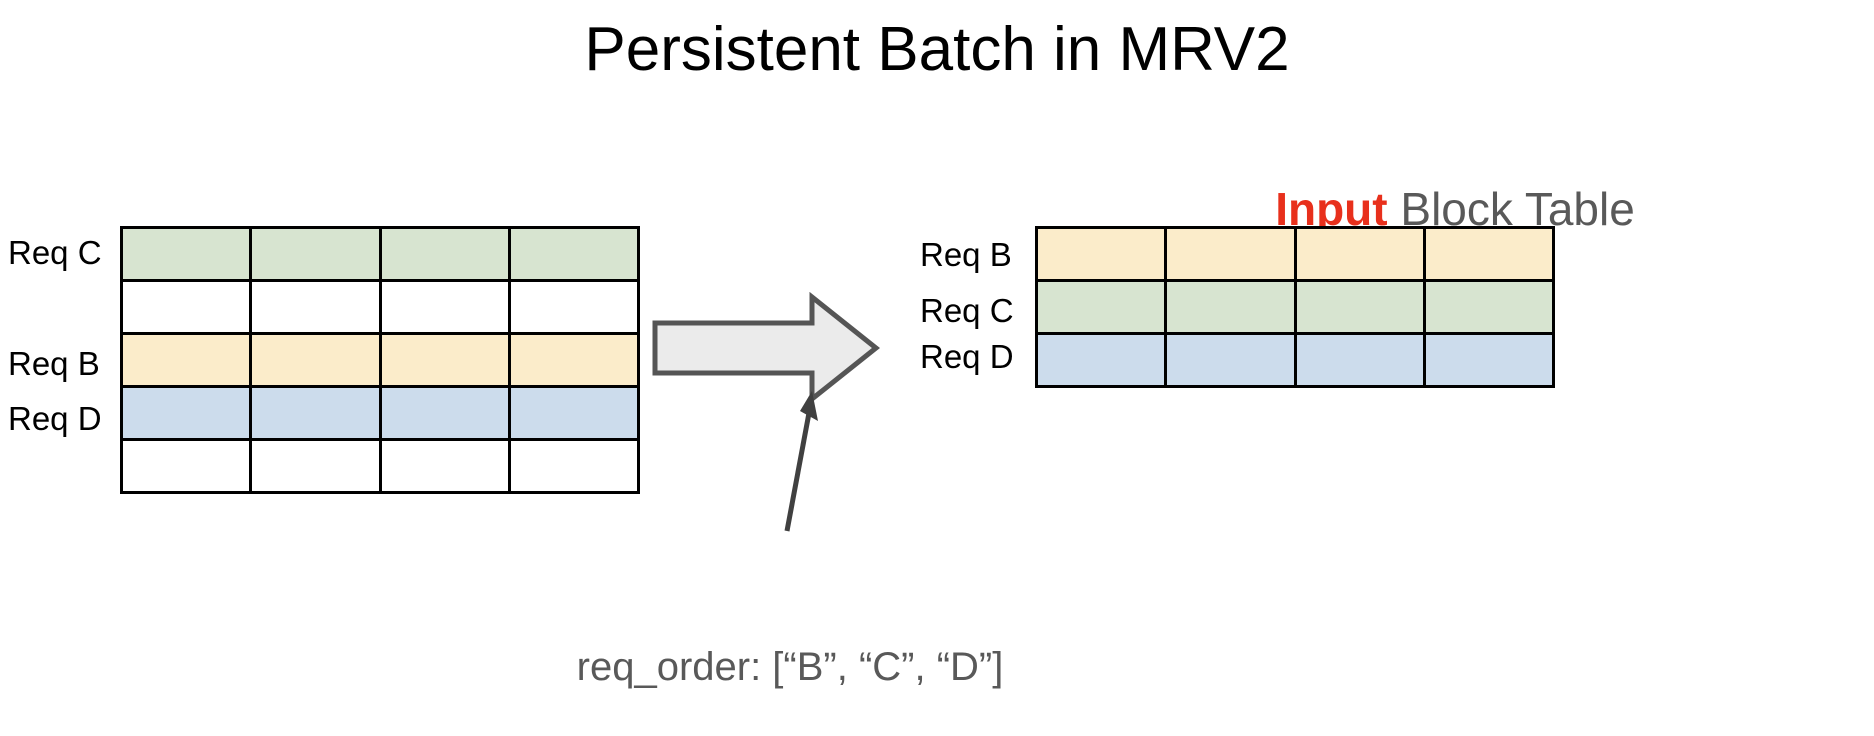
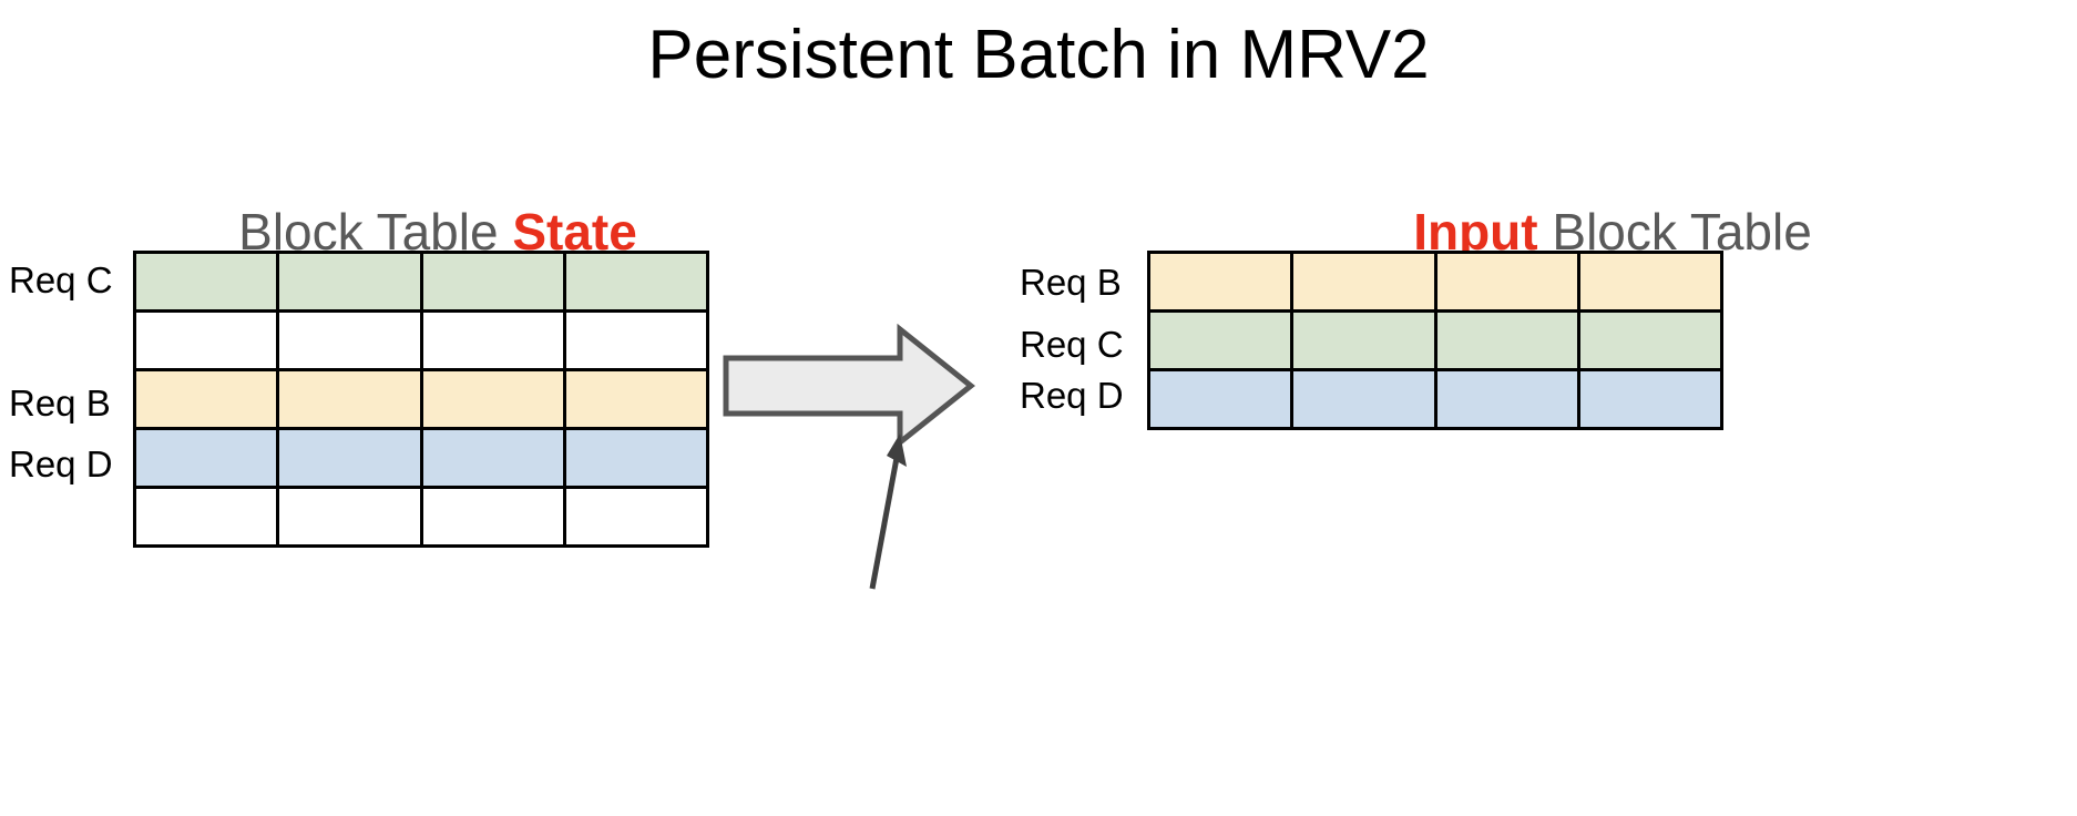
  Persistent Batch in MRV2
+ Block Table State
  Input Block Table
  Req C
  Req B
  Req D
  Req B
  Req C
  Req D
- req_order: [“B”, “C”, “D”]
